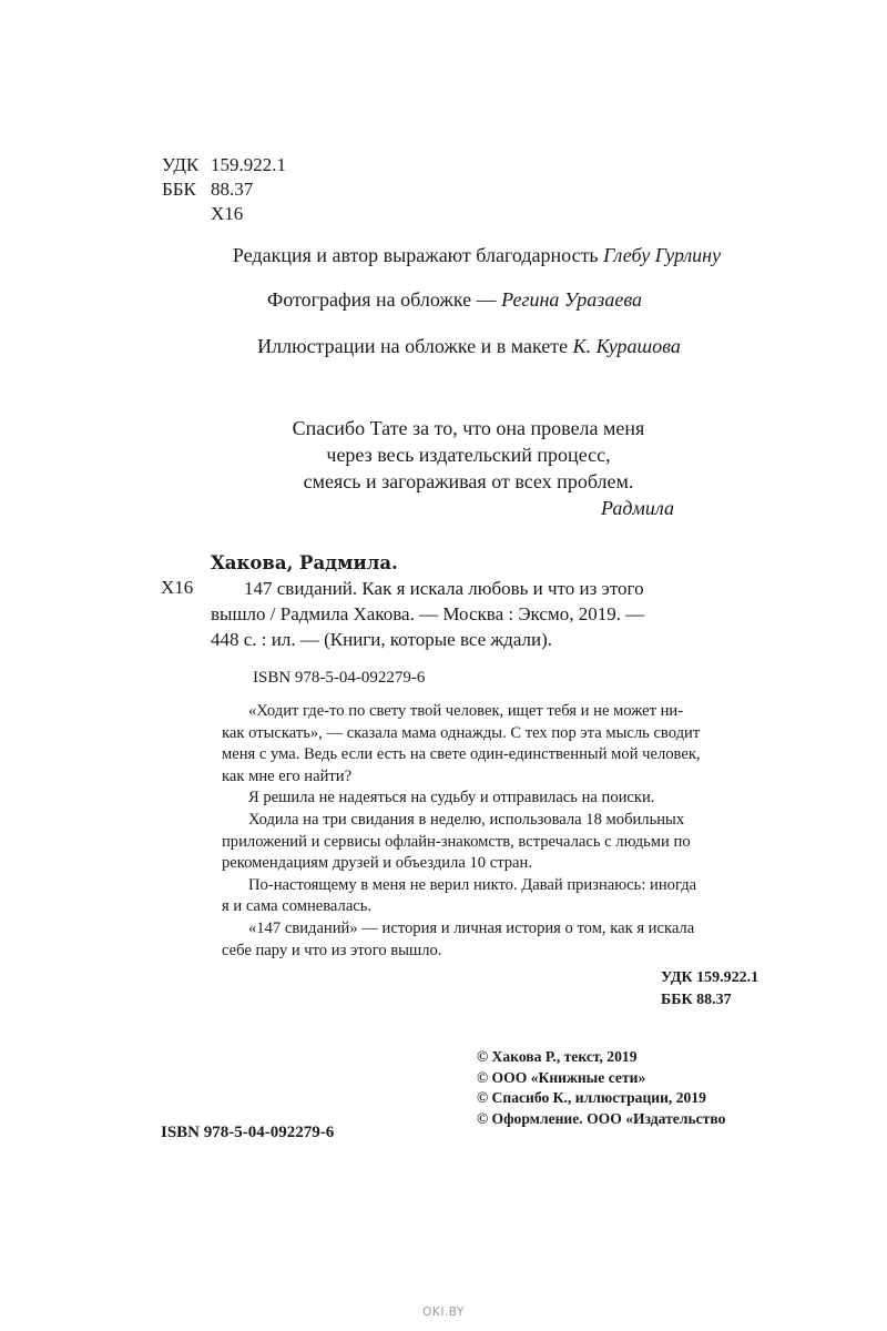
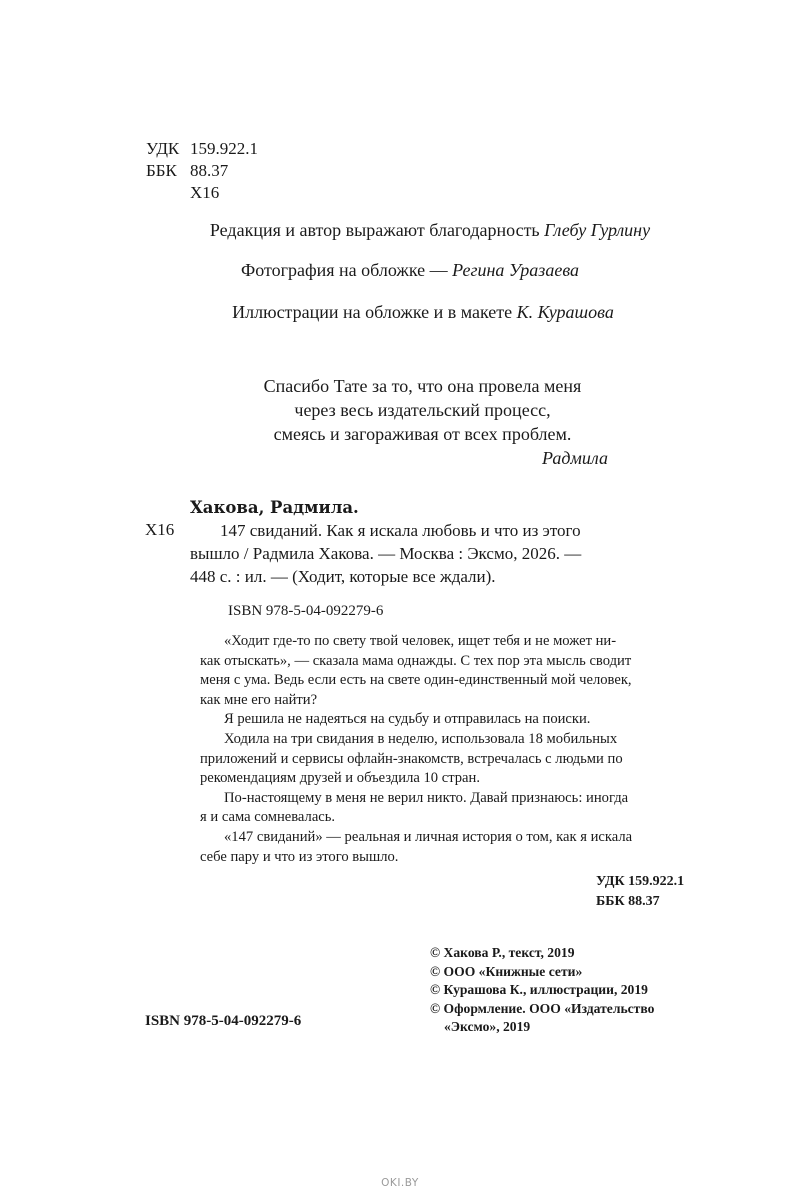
  УДК 159.922.1
  ББК 88.37
  Х16
  Редакция и автор выражают благодарность Глебу Гурлину
  Фотография на обложке — Регина Уразаева
  Иллюстрации на обложке и в макете К. Курашова
  Спасибо Тате за то, что она провела меня
  через весь издательский процесс,
  смеясь и загораживая от всех проблем.
  Радмила
  Хакова, Радмила.
  Х16
  147 свиданий. Как я искала любовь и что из этого
- вышло / Радмила Хакова. — Москва : Эксмо, 2019. —
+ вышло / Радмила Хакова. — Москва : Эксмо, 2026. —
- 448 с. : ил. — (Книги, которые все ждали).
+ 448 с. : ил. — (Ходит, которые все ждали).
  ISBN 978-5-04-092279-6
  «Ходит где-то по свету твой человек, ищет тебя и не может ни-
  как отыскать», — сказала мама однажды. С тех пор эта мысль сводит
  меня с ума. Ведь если есть на свете один-единственный мой человек,
  как мне его найти?
  Я решила не надеяться на судьбу и отправилась на поиски.
  Ходила на три свидания в неделю, использовала 18 мобильных
  приложений и сервисы офлайн-знакомств, встречалась с людьми по
  рекомендациям друзей и объездила 10 стран.
  По-настоящему в меня не верил никто. Давай признаюсь: иногда
  я и сама сомневалась.
- «147 свиданий» — история и личная история о том, как я искала
+ «147 свиданий» — реальная и личная история о том, как я искала
  себе пару и что из этого вышло.
  УДК 159.922.1
  ББК 88.37
  © Хакова Р., текст, 2019
  © ООО «Книжные сети»
- © Спасибо К., иллюстрации, 2019
+ © Курашова К., иллюстрации, 2019
  © Оформление. ООО «Издательство
+ «Эксмо», 2019
  ISBN 978-5-04-092279-6
  OKI.BY
